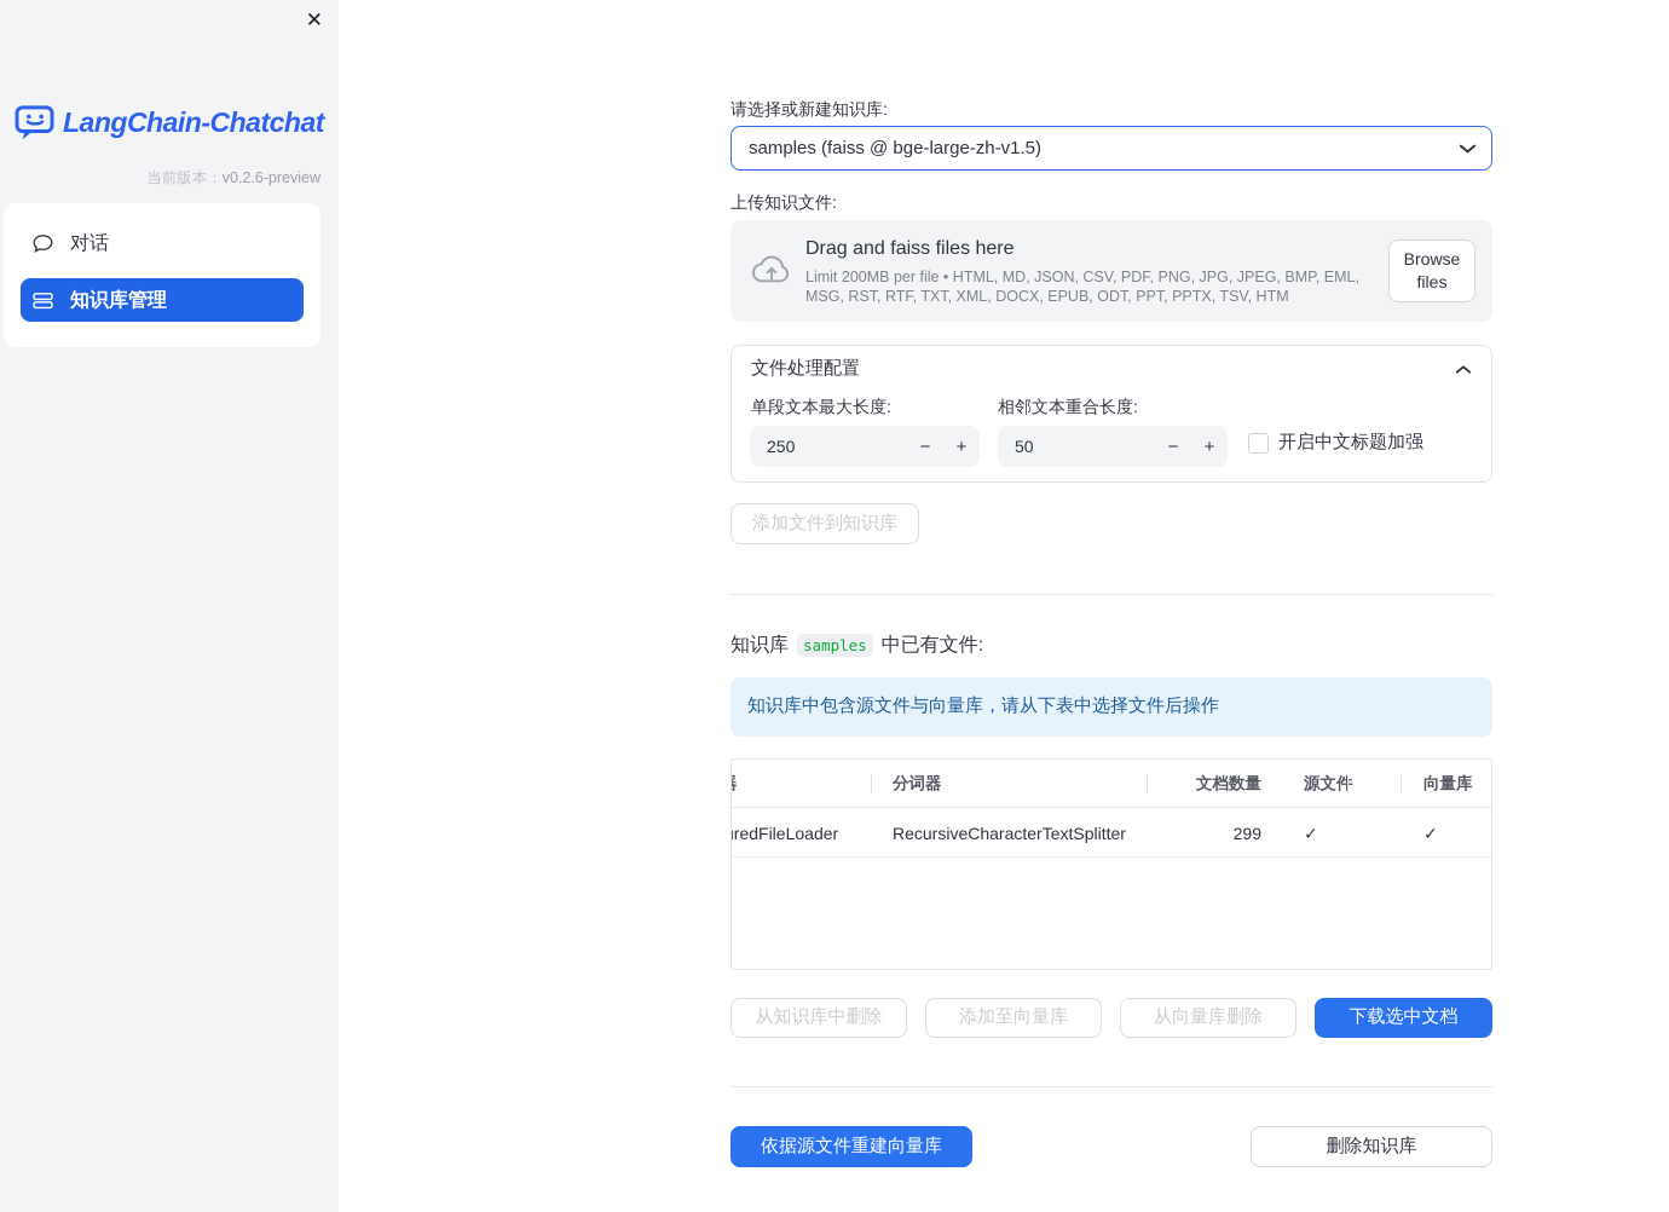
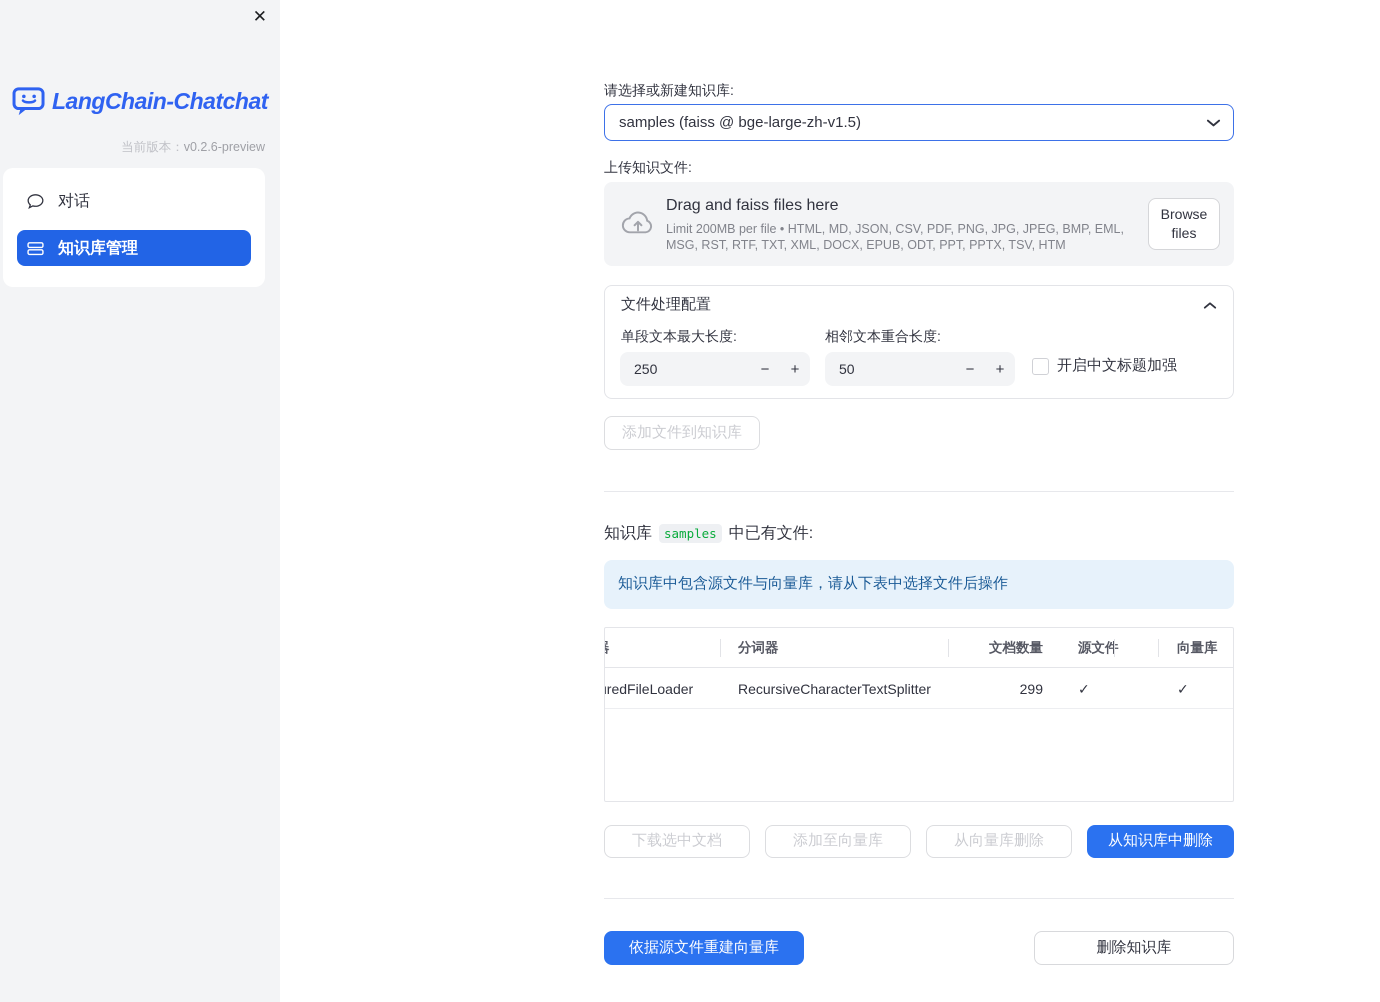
  ✕
  LangChain-Chatchat
  当前版本：v0.2.6-preview
  对话
  知识库管理
  请选择或新建知识库:
  samples (faiss @ bge-large-zh-v1.5)
  上传知识文件:
  Drag and faiss files here
  Limit 200MB per file • HTML, MD, JSON, CSV, PDF, PNG, JPG, JPEG, BMP, EML, MSG, RST, RTF, TXT, XML, DOCX, EPUB, ODT, PPT, PPTX, TSV, HTM
  Browse files
  文件处理配置
  单段文本最大长度:
  相邻文本重合长度:
  250
  −
  +
  50
  −
  +
  开启中文标题加强
  添加文件到知识库
  知识库
  samples
  中已有文件:
  知识库中包含源文件与向量库，请从下表中选择文件后操作
  分词器
  文档数量
  源文件
  向量库
  redFileLoader
  RecursiveCharacterTextSplitter
  299
  ✓
  ✓
- 从知识库中删除
+ 下载选中文档
  添加至向量库
  从向量库删除
- 下载选中文档
+ 从知识库中删除
  依据源文件重建向量库
  删除知识库
